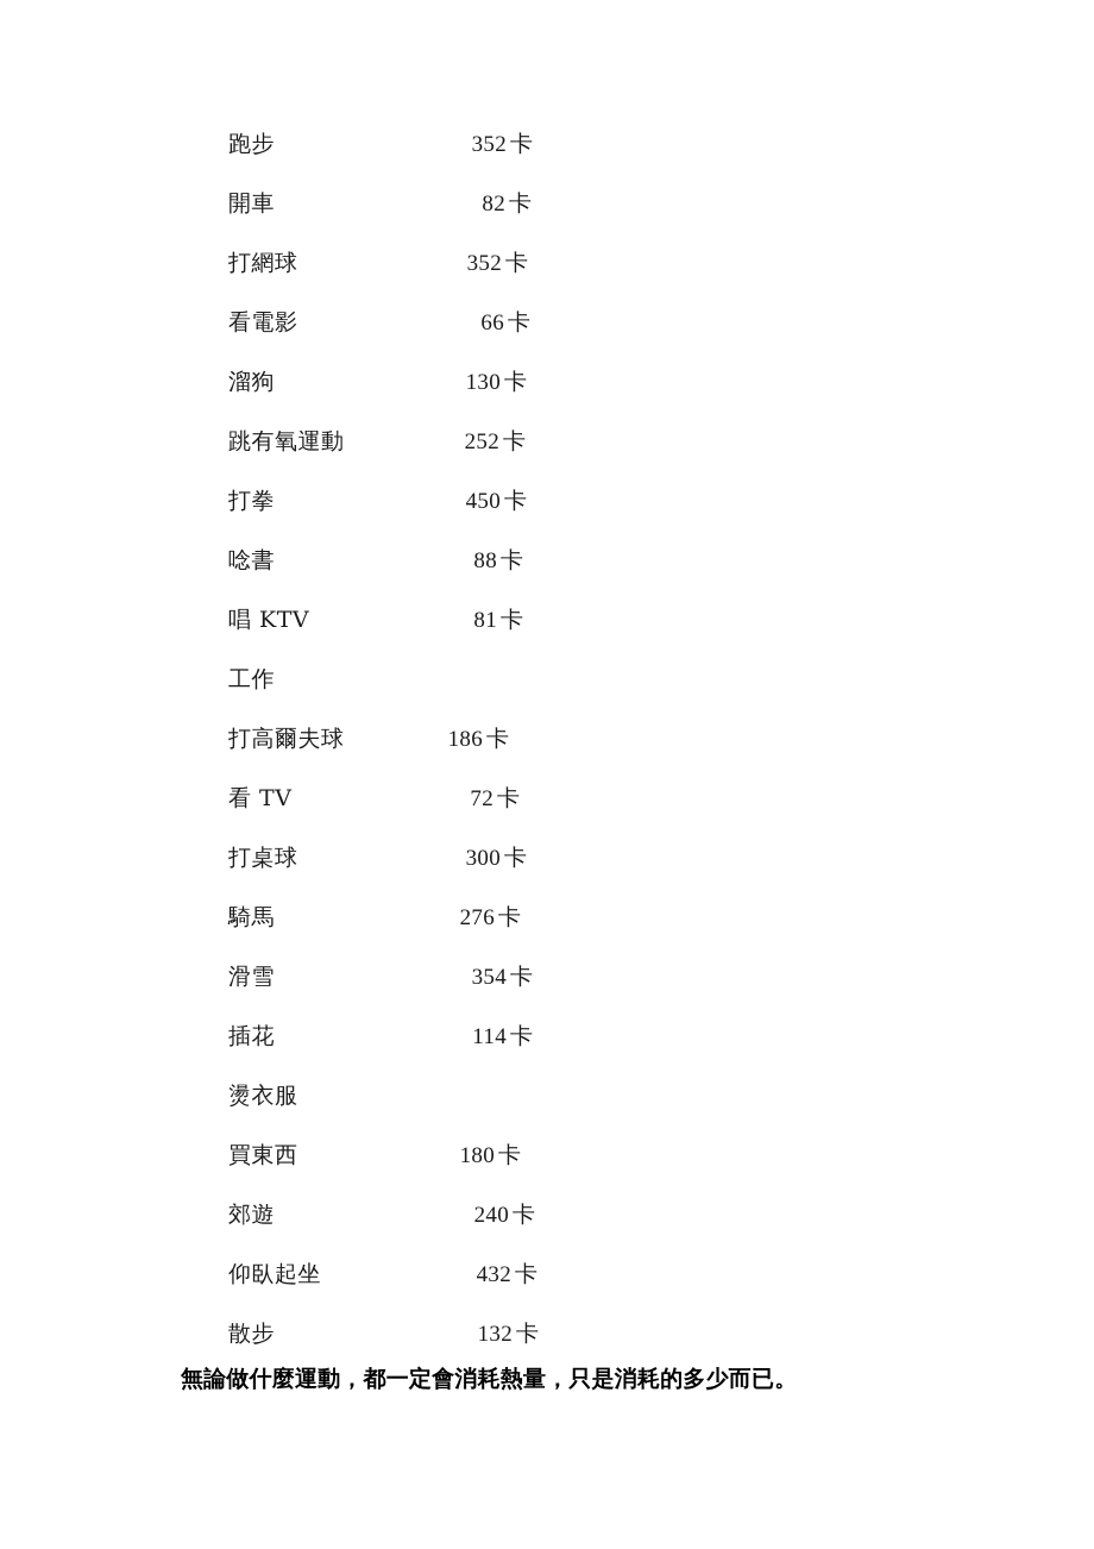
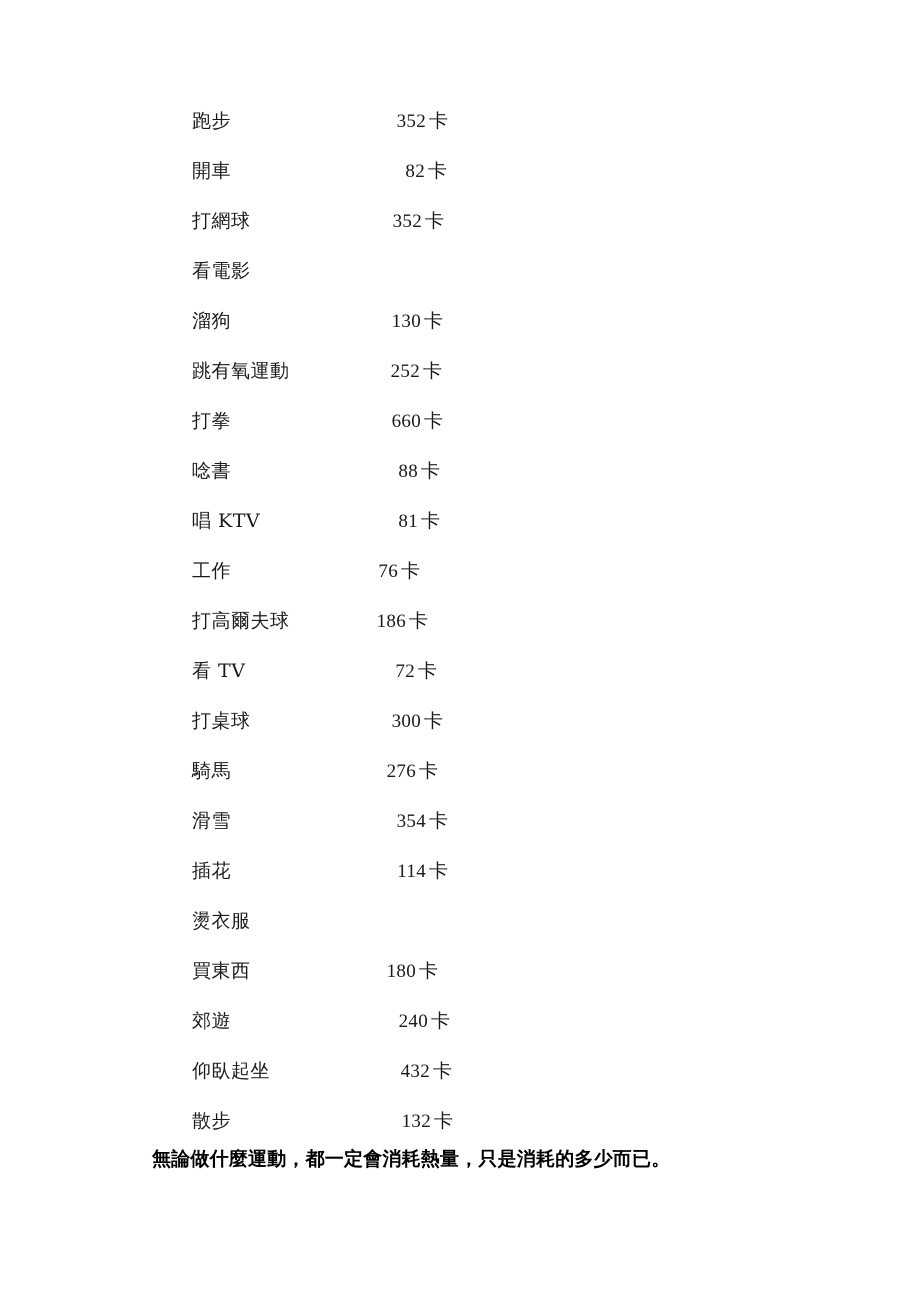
  跑步
  352 卡
  開車
  82 卡
  打網球
  352 卡
  看電影
- 66 卡
  溜狗
  130 卡
  跳有氧運動
  252 卡
  打拳
- 450 卡
+ 660 卡
  唸書
  88 卡
  唱 KTV
  81 卡
  工作
+ 76 卡
  打高爾夫球
  186 卡
  看 TV
  72 卡
  打桌球
  300 卡
  騎馬
  276 卡
  滑雪
  354 卡
  插花
  114 卡
  燙衣服
  買東西
  180 卡
  郊遊
  240 卡
  仰臥起坐
  432 卡
  散步
  132 卡
  無論做什麼運動，都一定會消耗熱量，只是消耗的多少而已。
